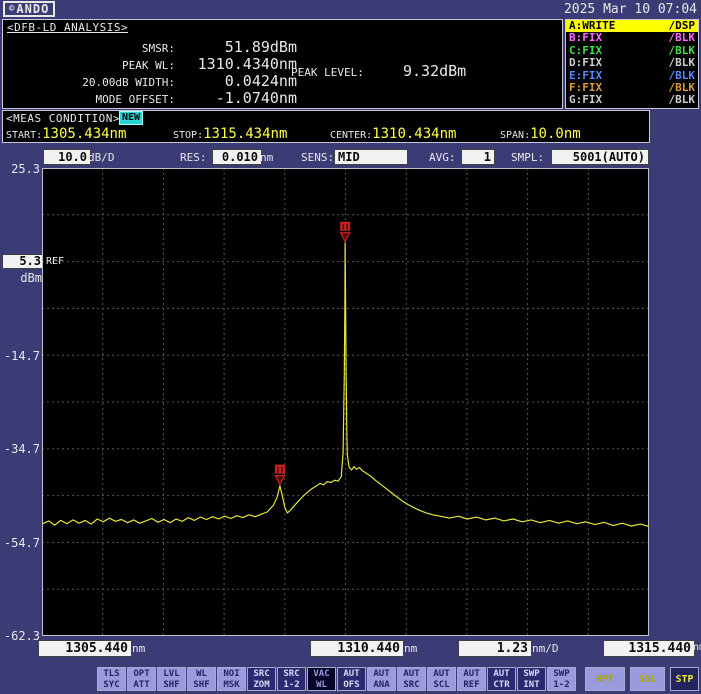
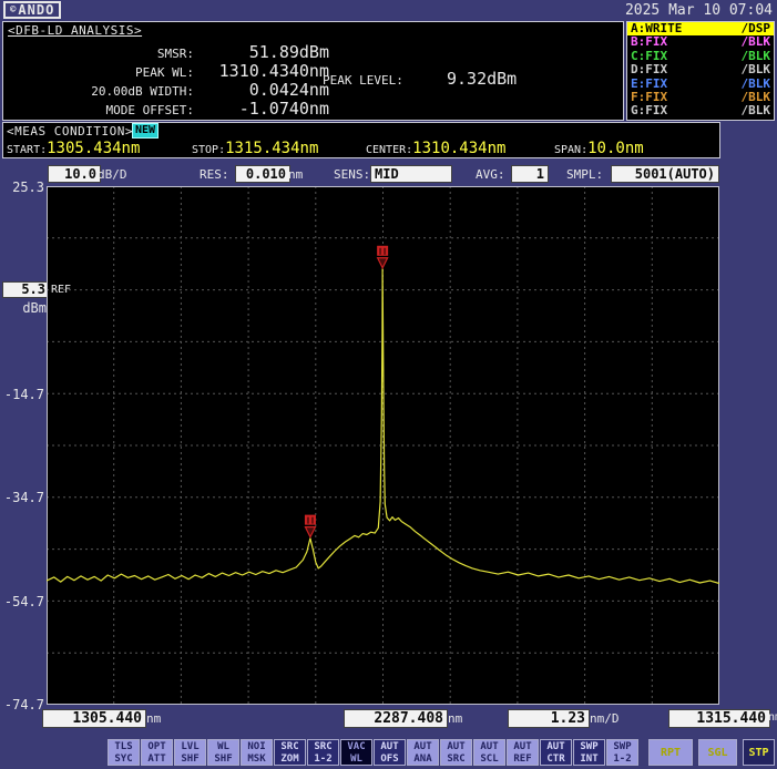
  ©
  ANDO
  2025 Mar 10 07:04
  <DFB-LD ANALYSIS>
  SMSR:
  51.89dBm
  PEAK WL:
  1310.4340nm
  20.00dB WIDTH:
  0.0424nm
  MODE OFFSET:
  -1.0740nm
  PEAK LEVEL:
  9.32dBm
  A:WRITE
  /DSP
  B:FIX
  /BLK
  C:FIX
  /BLK
  D:FIX
  /BLK
  E:FIX
  /BLK
  F:FIX
  /BLK
  G:FIX
  /BLK
  <MEAS CONDITION>
  NEW
  START:
  1305.434nm
  STOP:
  1315.434nm
  CENTER:
  1310.434nm
  SPAN:
  10.0nm
  10.0
  dB/D
  RES:
  0.010
  nm
  SENS:
  MID
  AVG:
  1
  SMPL:
  5001(AUTO)
  25.3
  5.3
  dBm
  -14.7
  -34.7
  -54.7
- -62.3
+ -74.7
  REF
  1305.440
  nm
- 1310.440
+ 2287.408
  nm
  1.23
  nm/D
  1315.440
  TLS
  SYC
  OPT
  ATT
  LVL
  SHF
  WL
  SHF
  NOI
  MSK
  SRC
  ZOM
  SRC
  1-2
  VAC
  WL
  AUT
  OFS
  AUT
  ANA
  AUT
  SRC
  AUT
  SCL
  AUT
  REF
  AUT
  CTR
  SWP
  INT
  SWP
  1-2
  RPT
  SGL
  STP
